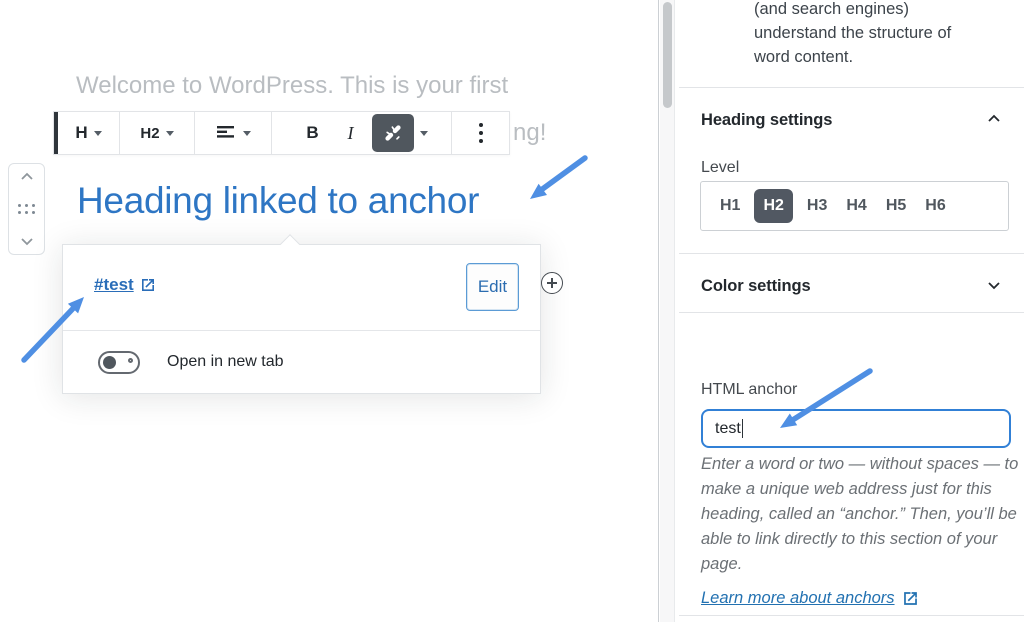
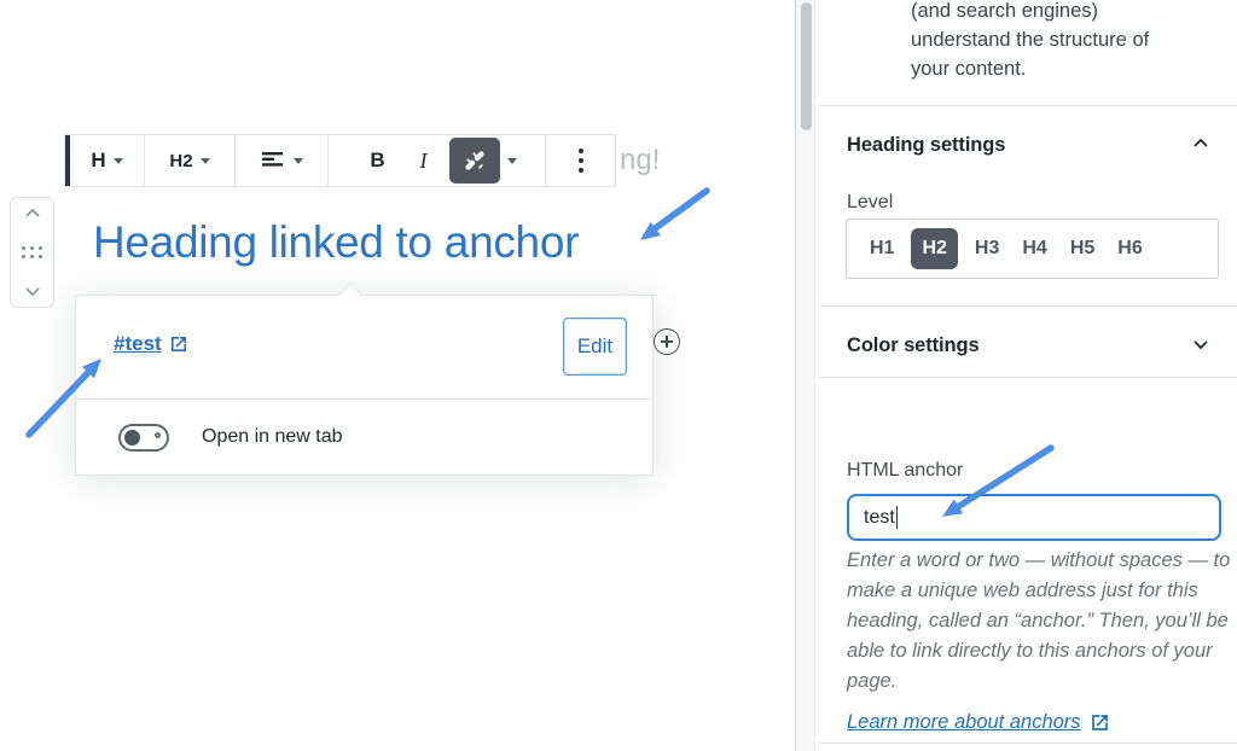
- Welcome to WordPress. This is your first
  ng!
  H
  H2
  B
  I
  Heading linked to anchor
  #test
  Edit
  Open in new tab
- (and search engines) understand the structure of word content.
+ (and search engines) understand the structure of your content.
  Heading settings
  Level
  H1
  H2
  H3
  H4
  H5
  H6
  Color settings
  HTML anchor
  test
- Enter a word or two — without spaces — to make a unique web address just for this heading, called an “anchor.” Then, you’ll be able to link directly to this section of your page.
+ Enter a word or two — without spaces — to make a unique web address just for this heading, called an “anchor.” Then, you’ll be able to link directly to this anchors of your page.
  Learn more about anchors
